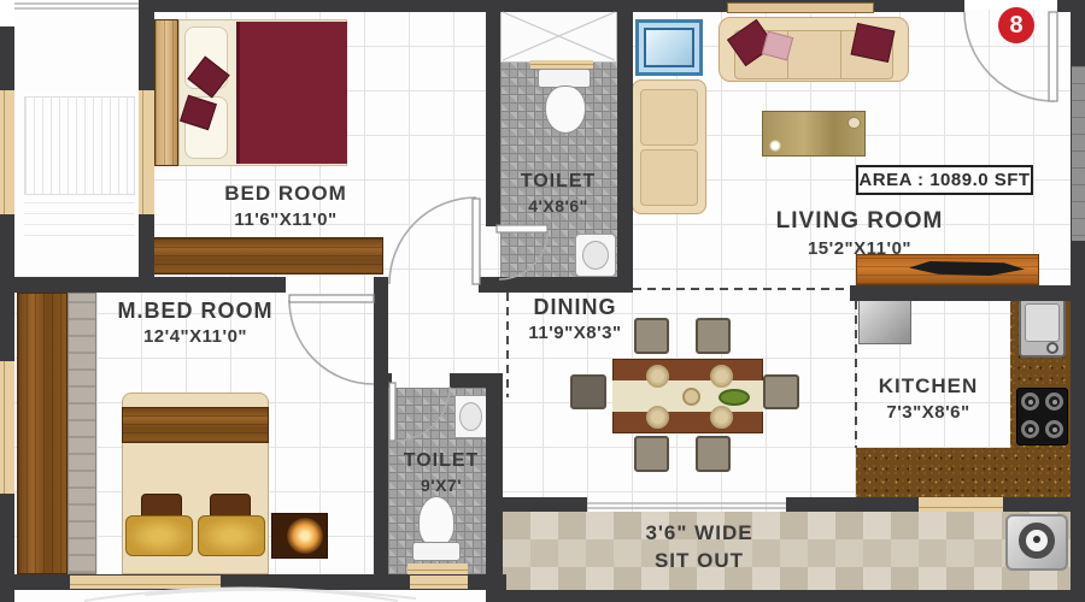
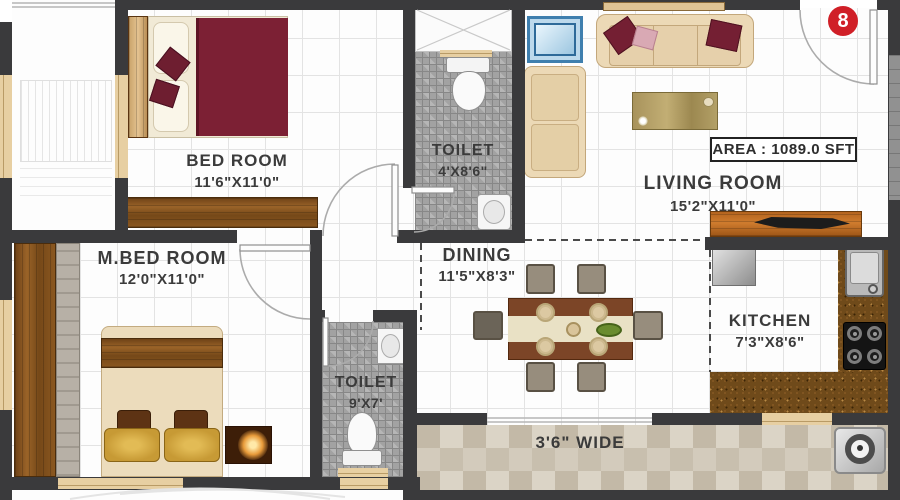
  8
  AREA : 1089.0 SFT
  BED ROOM
  11'6"X11'0"
  TOILET
  4'X8'6"
  LIVING ROOM
  15'2"X11'0"
  M.BED ROOM
- 12'4"X11'0"
+ 12'0"X11'0"
  DINING
- 11'9"X8'3"
+ 11'5"X8'3"
  KITCHEN
  7'3"X8'6"
  TOILET
  9'X7'
  3'6" WIDE
- SIT OUT
